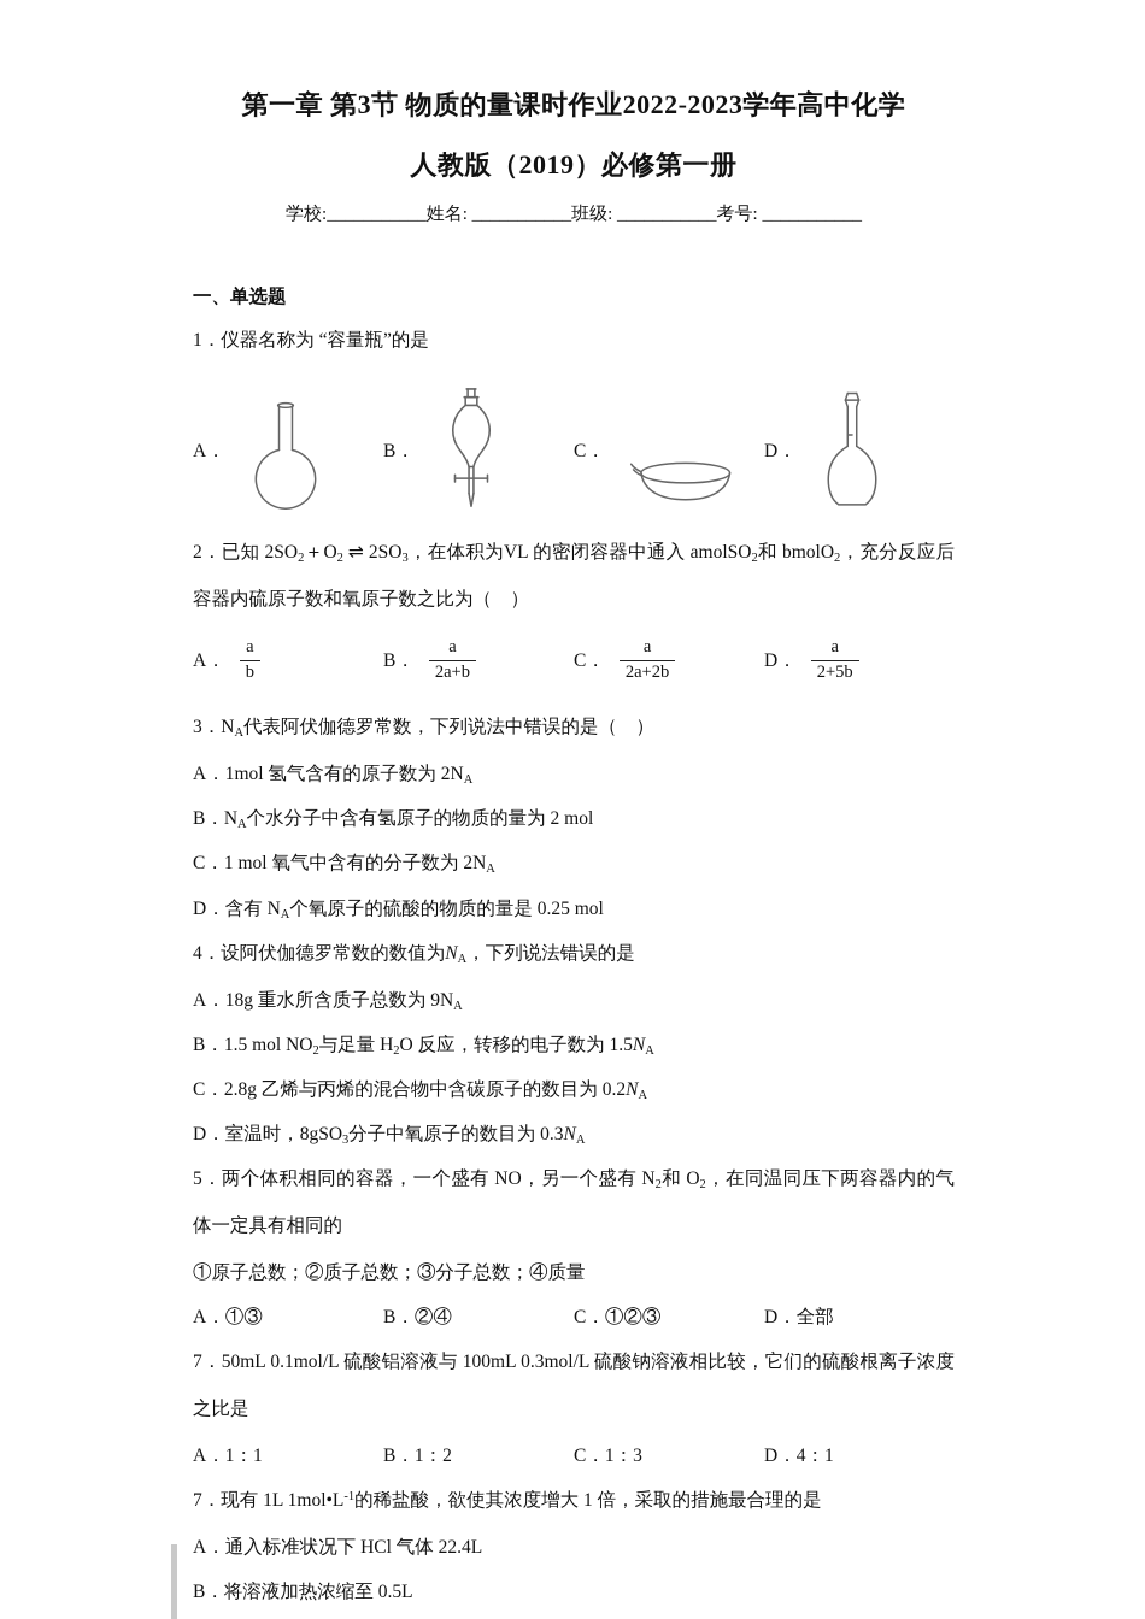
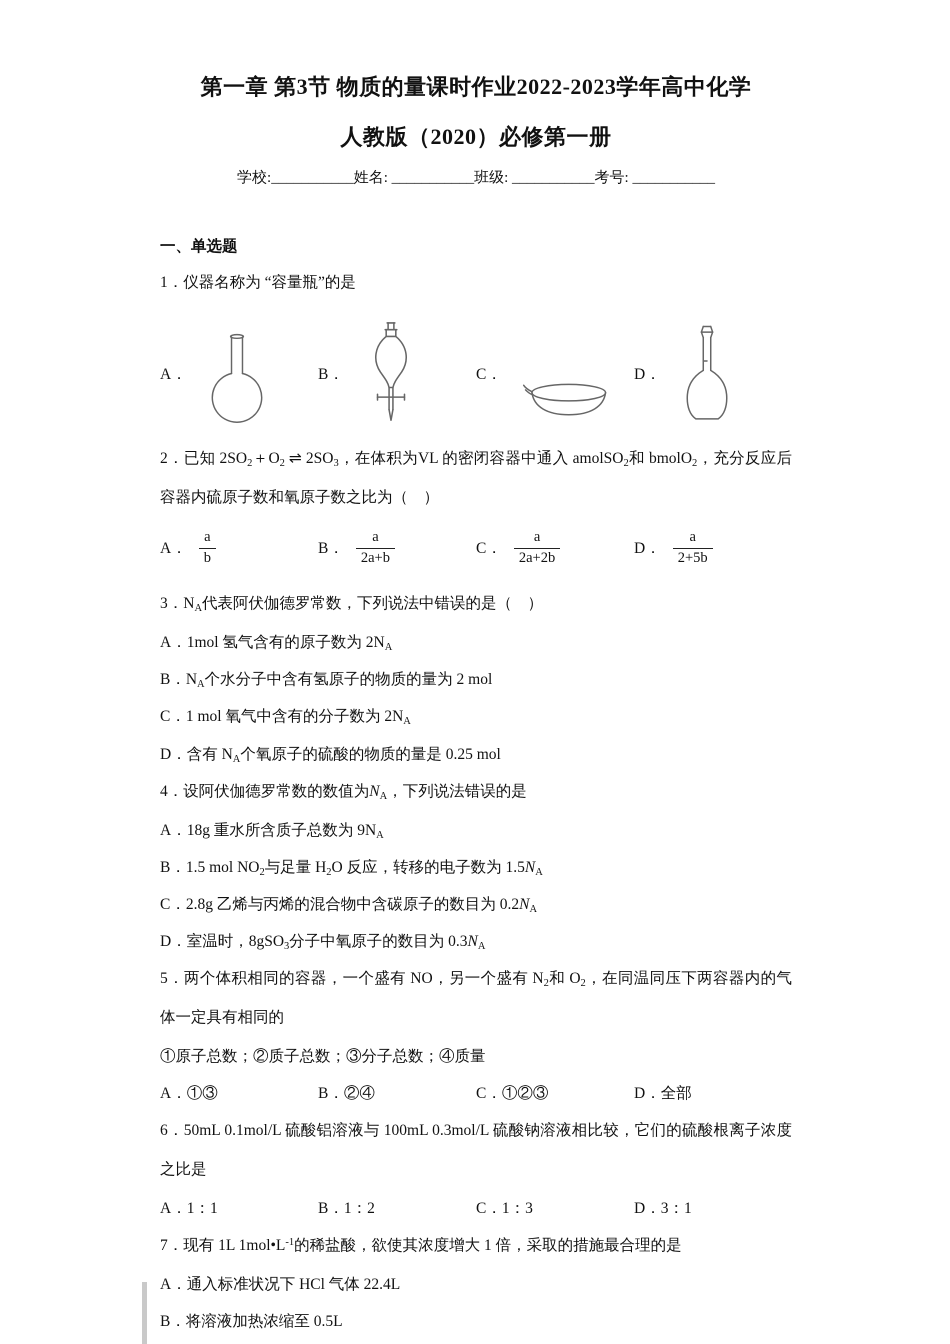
  第一章 第3节 物质的量课时作业2022-2023学年高中化学
- 人教版（2019）必修第一册
+ 人教版（2020）必修第一册
  学校:___________姓名: ___________班级: ___________考号: ___________
  一、单选题
  1．仪器名称为 “容量瓶”的是
  A．
  B．
  C．
  D．
  2．已知 2SO2＋O2⇌ 2SO3，在体积为VL 的密闭容器中通入 amolSO2和 bmolO2，充分反应后容器内硫原子数和氧原子数之比为（ ）
  A．
  a
  b
  B．
  a
  2a+b
  C．
  a
  2a+2b
  D．
  a
  2+5b
  3．NA代表阿伏伽德罗常数，下列说法中错误的是（ ）
  A．1mol 氢气含有的原子数为 2NA
  B．NA个水分子中含有氢原子的物质的量为 2 mol
  C．1 mol 氧气中含有的分子数为 2NA
  D．含有 NA个氧原子的硫酸的物质的量是 0.25 mol
  4．设阿伏伽德罗常数的数值为NA，下列说法错误的是
  A．18g 重水所含质子总数为 9NA
  B．1.5 mol NO2与足量 H2O 反应，转移的电子数为 1.5NA
  C．2.8g 乙烯与丙烯的混合物中含碳原子的数目为 0.2NA
  D．室温时，8gSO3分子中氧原子的数目为 0.3NA
  5．两个体积相同的容器，一个盛有 NO，另一个盛有 N2和 O2，在同温同压下两容器内的气体一定具有相同的
  ①原子总数；②质子总数；③分子总数；④质量
  A．①③
  B．②④
  C．①②③
  D．全部
- 7．50mL 0.1mol/L 硫酸铝溶液与 100mL 0.3mol/L 硫酸钠溶液相比较，它们的硫酸根离子浓度之比是
+ 6．50mL 0.1mol/L 硫酸铝溶液与 100mL 0.3mol/L 硫酸钠溶液相比较，它们的硫酸根离子浓度之比是
  A．1：1
  B．1：2
  C．1：3
- D．4：1
+ D．3：1
  7．现有 1L 1mol•L-1的稀盐酸，欲使其浓度增大 1 倍，采取的措施最合理的是
  A．通入标准状况下 HCl 气体 22.4L
  B．将溶液加热浓缩至 0.5L
